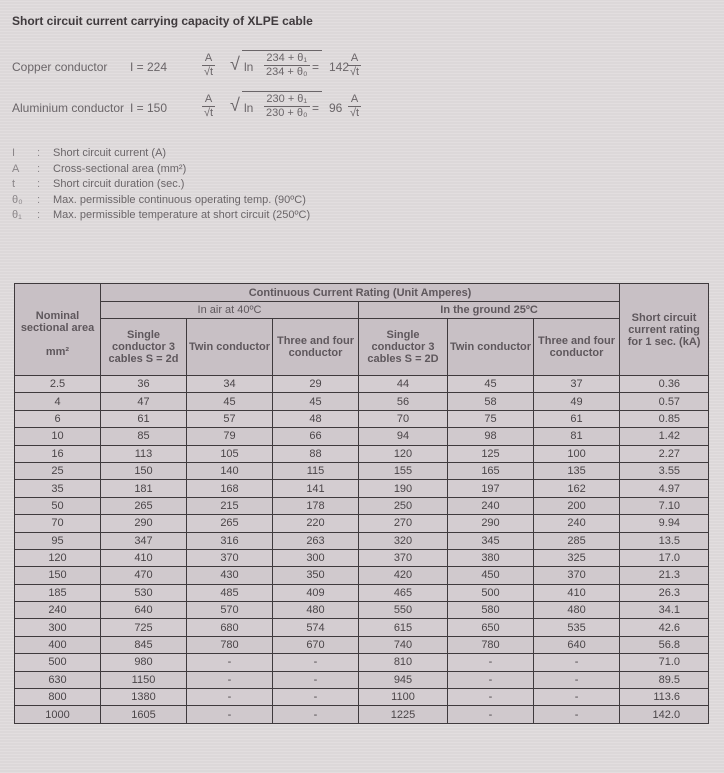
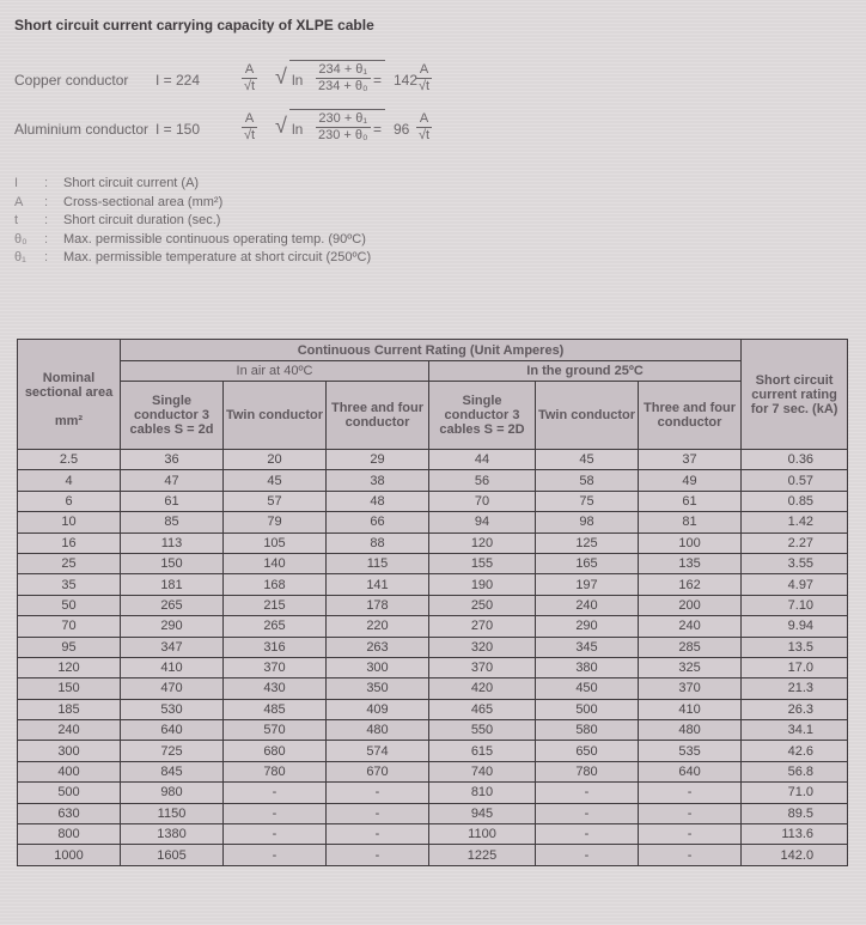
  Short circuit current carrying capacity of XLPE cable
  Copper conductor
  I = 224
  A
  √t
  √
  ln
  234 + θ₁
  234 + θ₀
  =
  142
  A
  √t
  Aluminium conductor
  I = 150
  A
  √t
  √
  ln
  230 + θ₁
  230 + θ₀
  =
  96
  A
  √t
  I
  :
  Short circuit current (A)
  A
  :
  Cross-sectional area (mm²)
  t
  :
  Short circuit duration (sec.)
  θ₀
  :
  Max. permissible continuous operating temp. (90ºC)
  θ₁
  :
  Max. permissible temperature at short circuit (250ºC)
- Nominal sectional area mm²	Continuous Current Rating (Unit Amperes)	Short circuit current rating for 1 sec. (kA)
+ Nominal sectional area mm²	Continuous Current Rating (Unit Amperes)	Short circuit current rating for 7 sec. (kA)
  In air at 40ºC	In the ground 25ºC
  Single conductor 3 cables S = 2d	Twin conductor	Three and four conductor	Single conductor 3 cables S = 2D	Twin conductor	Three and four conductor
- 2.5	36	34	29	44	45	37	0.36
+ 2.5	36	20	29	44	45	37	0.36
- 4	47	45	45	56	58	49	0.57
+ 4	47	45	38	56	58	49	0.57
  6	61	57	48	70	75	61	0.85
  10	85	79	66	94	98	81	1.42
  16	113	105	88	120	125	100	2.27
  25	150	140	115	155	165	135	3.55
  35	181	168	141	190	197	162	4.97
  50	265	215	178	250	240	200	7.10
  70	290	265	220	270	290	240	9.94
  95	347	316	263	320	345	285	13.5
  120	410	370	300	370	380	325	17.0
  150	470	430	350	420	450	370	21.3
  185	530	485	409	465	500	410	26.3
  240	640	570	480	550	580	480	34.1
  300	725	680	574	615	650	535	42.6
  400	845	780	670	740	780	640	56.8
  500	980	-	-	810	-	-	71.0
  630	1150	-	-	945	-	-	89.5
  800	1380	-	-	1100	-	-	113.6
  1000	1605	-	-	1225	-	-	142.0
